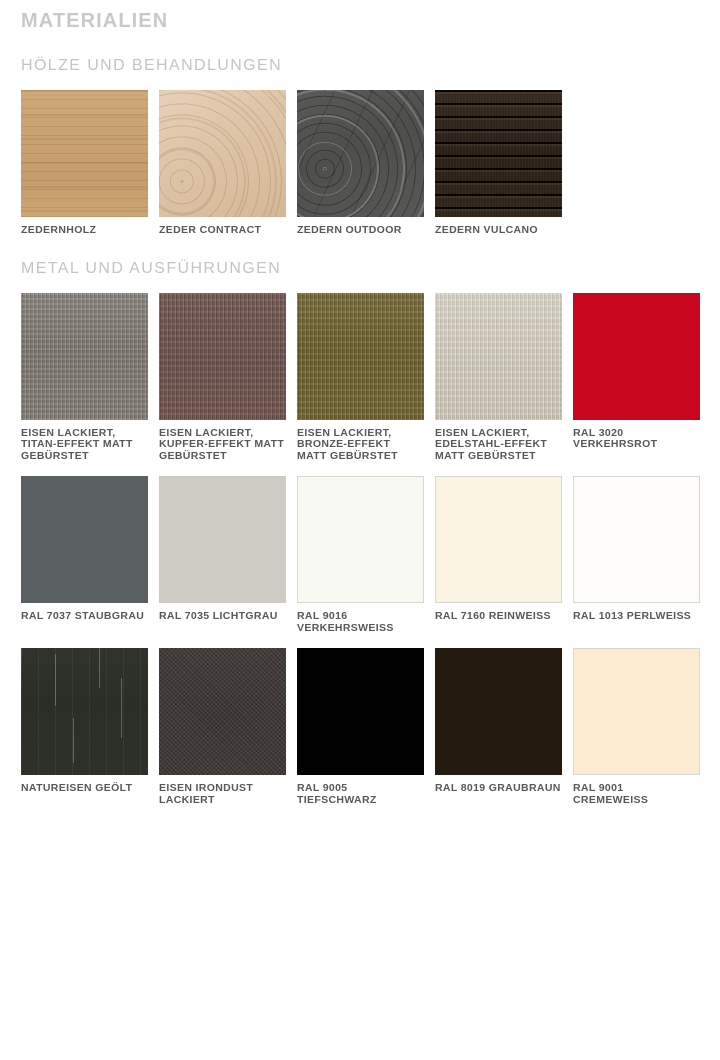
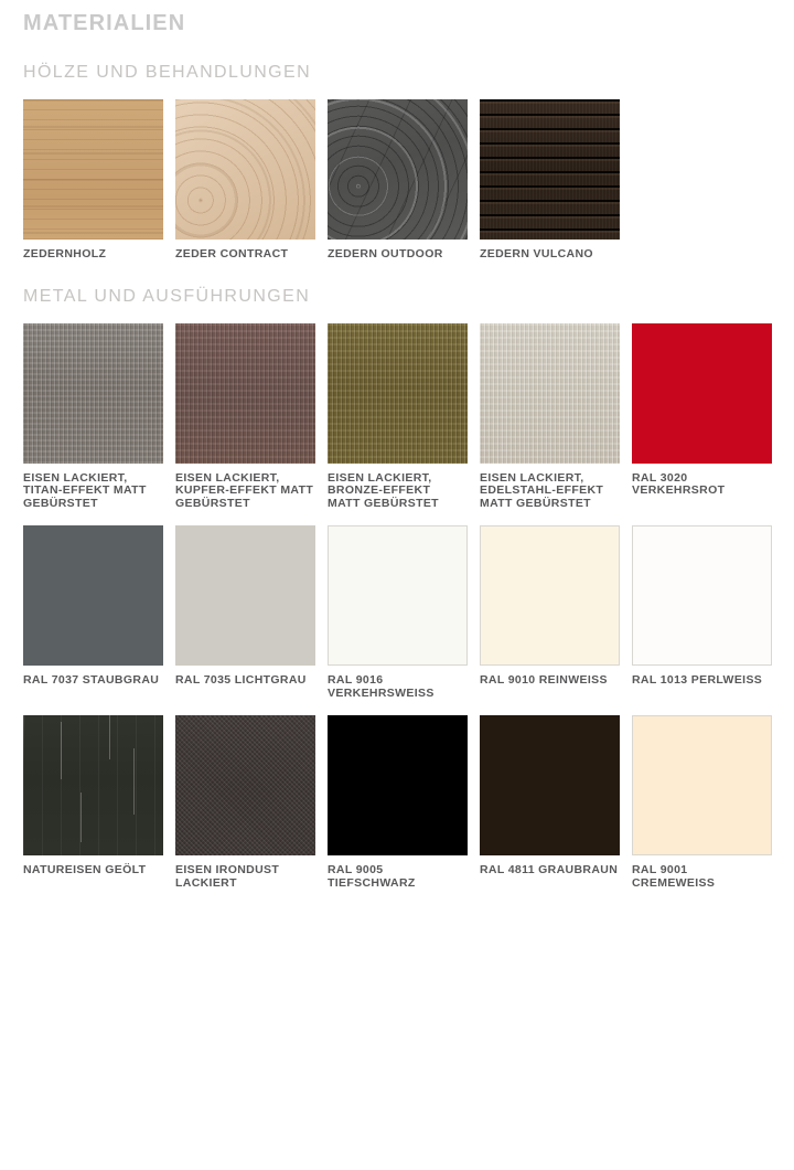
  MATERIALIEN
  HÖLZE UND BEHANDLUNGEN
  ZEDERNHOLZ
  ZEDER CONTRACT
  ZEDERN OUTDOOR
  ZEDERN VULCANO
  METAL UND AUSFÜHRUNGEN
  EISEN LACKIERT,
  TITAN-EFFEKT MATT
  GEBÜRSTET
  EISEN LACKIERT,
  KUPFER-EFFEKT MATT
  GEBÜRSTET
  EISEN LACKIERT,
  BRONZE-EFFEKT
  MATT GEBÜRSTET
  EISEN LACKIERT,
  EDELSTAHL-EFFEKT
  MATT GEBÜRSTET
  RAL 3020
  VERKEHRSROT
  RAL 7037 STAUBGRAU
  RAL 7035 LICHTGRAU
  RAL 9016
  VERKEHRSWEISS
- RAL 7160 REINWEISS
+ RAL 9010 REINWEISS
  RAL 1013 PERLWEISS
  NATUREISEN GEÖLT
  EISEN IRONDUST
  LACKIERT
  RAL 9005
  TIEFSCHWARZ
- RAL 8019 GRAUBRAUN
+ RAL 4811 GRAUBRAUN
  RAL 9001
  CREMEWEISS
